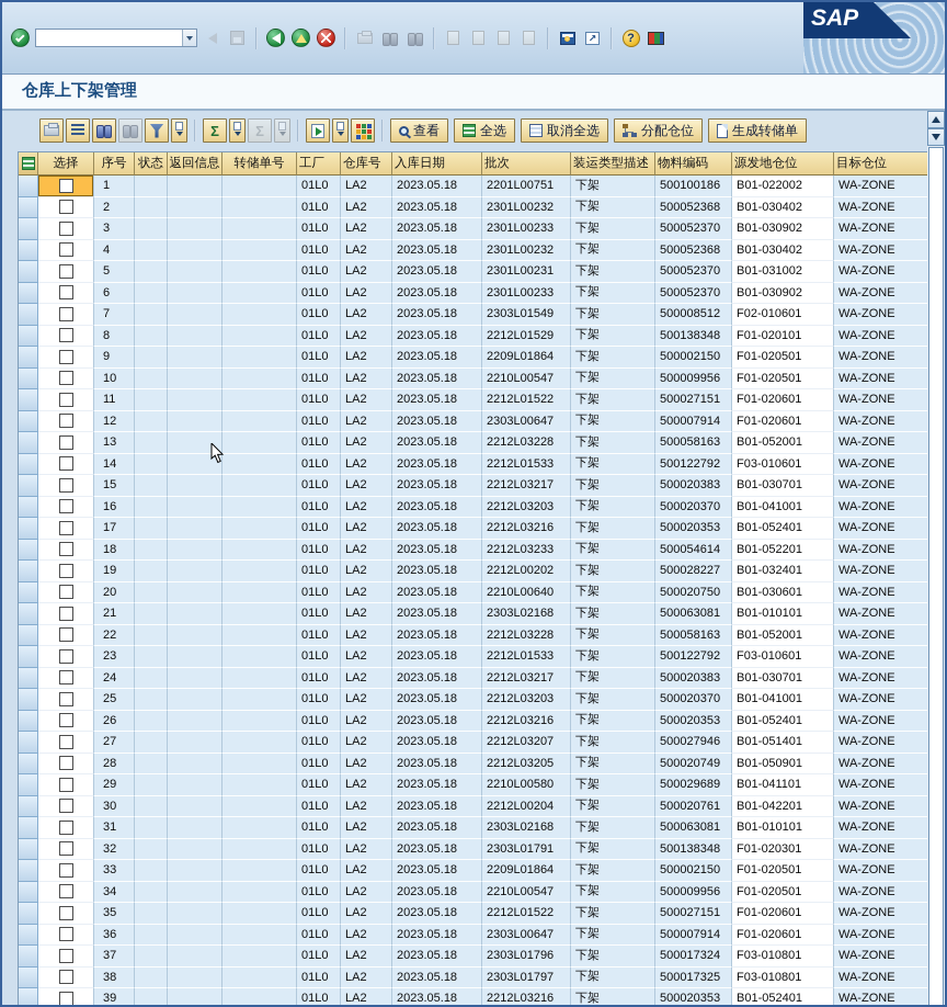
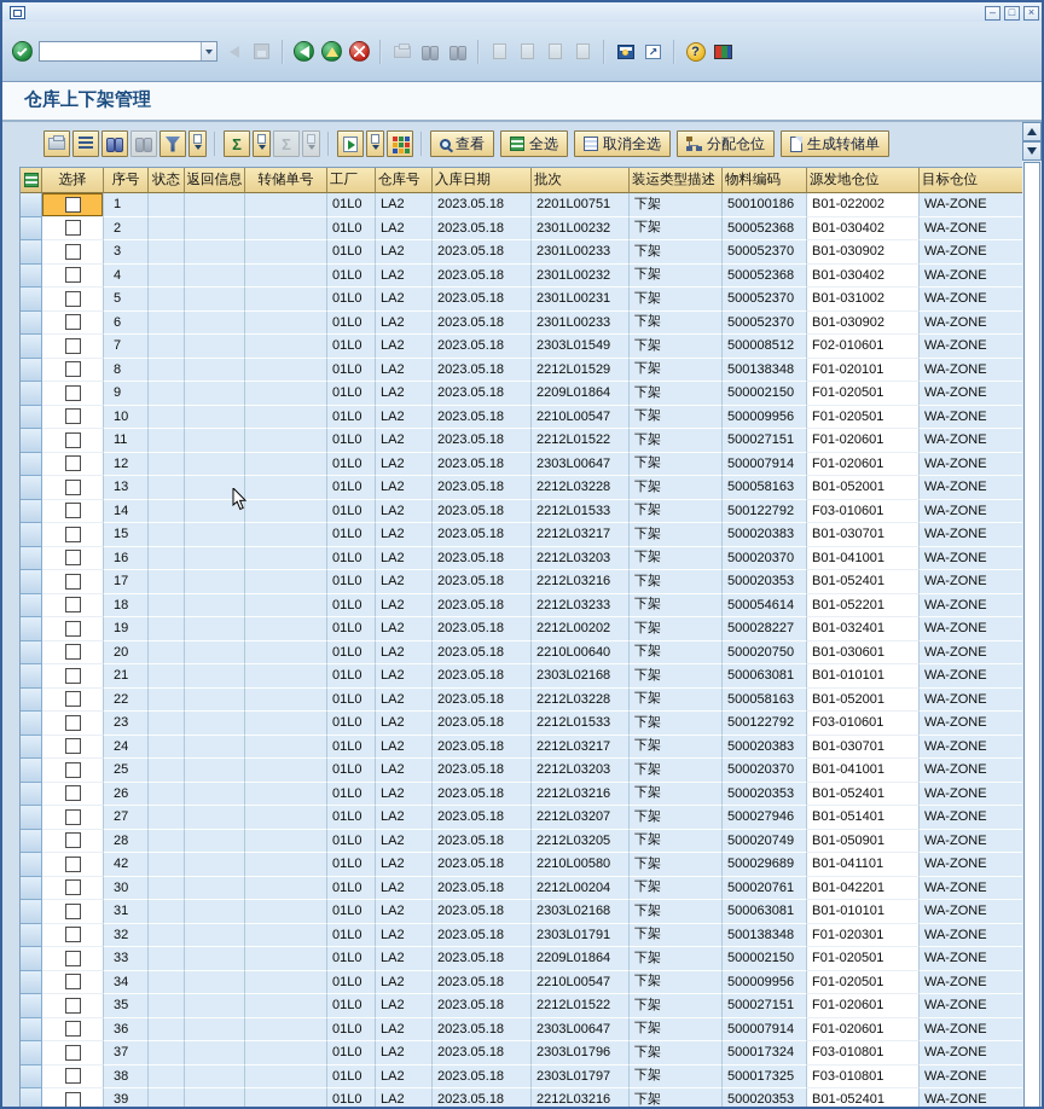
+ –
+ □
+ ×
  ↗
  ?
- SAP
  仓库上下架管理
  Σ
  Σ
  查看
  全选
  取消全选
  分配仓位
  生成转储单
  选择
  序号
  状态
  返回信息
  转储单号
  工厂
  仓库号
  入库日期
  批次
  装运类型描述
  物料编码
  源发地仓位
  目标仓位
  1
  01L0
  LA2
  2023.05.18
  2201L00751
  下架
  500100186
  B01-022002
  WA-ZONE
  2
  01L0
  LA2
  2023.05.18
  2301L00232
  下架
  500052368
  B01-030402
  WA-ZONE
  3
  01L0
  LA2
  2023.05.18
  2301L00233
  下架
  500052370
  B01-030902
  WA-ZONE
  4
  01L0
  LA2
  2023.05.18
  2301L00232
  下架
  500052368
  B01-030402
  WA-ZONE
  5
  01L0
  LA2
  2023.05.18
  2301L00231
  下架
  500052370
  B01-031002
  WA-ZONE
  6
  01L0
  LA2
  2023.05.18
  2301L00233
  下架
  500052370
  B01-030902
  WA-ZONE
  7
  01L0
  LA2
  2023.05.18
  2303L01549
  下架
  500008512
  F02-010601
  WA-ZONE
  8
  01L0
  LA2
  2023.05.18
  2212L01529
  下架
  500138348
  F01-020101
  WA-ZONE
  9
  01L0
  LA2
  2023.05.18
  2209L01864
  下架
  500002150
  F01-020501
  WA-ZONE
  10
  01L0
  LA2
  2023.05.18
  2210L00547
  下架
  500009956
  F01-020501
  WA-ZONE
  11
  01L0
  LA2
  2023.05.18
  2212L01522
  下架
  500027151
  F01-020601
  WA-ZONE
  12
  01L0
  LA2
  2023.05.18
  2303L00647
  下架
  500007914
  F01-020601
  WA-ZONE
  13
  01L0
  LA2
  2023.05.18
  2212L03228
  下架
  500058163
  B01-052001
  WA-ZONE
  14
  01L0
  LA2
  2023.05.18
  2212L01533
  下架
  500122792
  F03-010601
  WA-ZONE
  15
  01L0
  LA2
  2023.05.18
  2212L03217
  下架
  500020383
  B01-030701
  WA-ZONE
  16
  01L0
  LA2
  2023.05.18
  2212L03203
  下架
  500020370
  B01-041001
  WA-ZONE
  17
  01L0
  LA2
  2023.05.18
  2212L03216
  下架
  500020353
  B01-052401
  WA-ZONE
  18
  01L0
  LA2
  2023.05.18
  2212L03233
  下架
  500054614
  B01-052201
  WA-ZONE
  19
  01L0
  LA2
  2023.05.18
  2212L00202
  下架
  500028227
  B01-032401
  WA-ZONE
  20
  01L0
  LA2
  2023.05.18
  2210L00640
  下架
  500020750
  B01-030601
  WA-ZONE
  21
  01L0
  LA2
  2023.05.18
  2303L02168
  下架
  500063081
  B01-010101
  WA-ZONE
  22
  01L0
  LA2
  2023.05.18
  2212L03228
  下架
  500058163
  B01-052001
  WA-ZONE
  23
  01L0
  LA2
  2023.05.18
  2212L01533
  下架
  500122792
  F03-010601
  WA-ZONE
  24
  01L0
  LA2
  2023.05.18
  2212L03217
  下架
  500020383
  B01-030701
  WA-ZONE
  25
  01L0
  LA2
  2023.05.18
  2212L03203
  下架
  500020370
  B01-041001
  WA-ZONE
  26
  01L0
  LA2
  2023.05.18
  2212L03216
  下架
  500020353
  B01-052401
  WA-ZONE
  27
  01L0
  LA2
  2023.05.18
  2212L03207
  下架
  500027946
  B01-051401
  WA-ZONE
  28
  01L0
  LA2
  2023.05.18
  2212L03205
  下架
  500020749
  B01-050901
  WA-ZONE
- 29
+ 42
  01L0
  LA2
  2023.05.18
  2210L00580
  下架
  500029689
  B01-041101
  WA-ZONE
  30
  01L0
  LA2
  2023.05.18
  2212L00204
  下架
  500020761
  B01-042201
  WA-ZONE
  31
  01L0
  LA2
  2023.05.18
  2303L02168
  下架
  500063081
  B01-010101
  WA-ZONE
  32
  01L0
  LA2
  2023.05.18
  2303L01791
  下架
  500138348
  F01-020301
  WA-ZONE
  33
  01L0
  LA2
  2023.05.18
  2209L01864
  下架
  500002150
  F01-020501
  WA-ZONE
  34
  01L0
  LA2
  2023.05.18
  2210L00547
  下架
  500009956
  F01-020501
  WA-ZONE
  35
  01L0
  LA2
  2023.05.18
  2212L01522
  下架
  500027151
  F01-020601
  WA-ZONE
  36
  01L0
  LA2
  2023.05.18
  2303L00647
  下架
  500007914
  F01-020601
  WA-ZONE
  37
  01L0
  LA2
  2023.05.18
  2303L01796
  下架
  500017324
  F03-010801
  WA-ZONE
  38
  01L0
  LA2
  2023.05.18
  2303L01797
  下架
  500017325
  F03-010801
  WA-ZONE
  39
  01L0
  LA2
  2023.05.18
  2212L03216
  下架
  500020353
  B01-052401
  WA-ZONE
